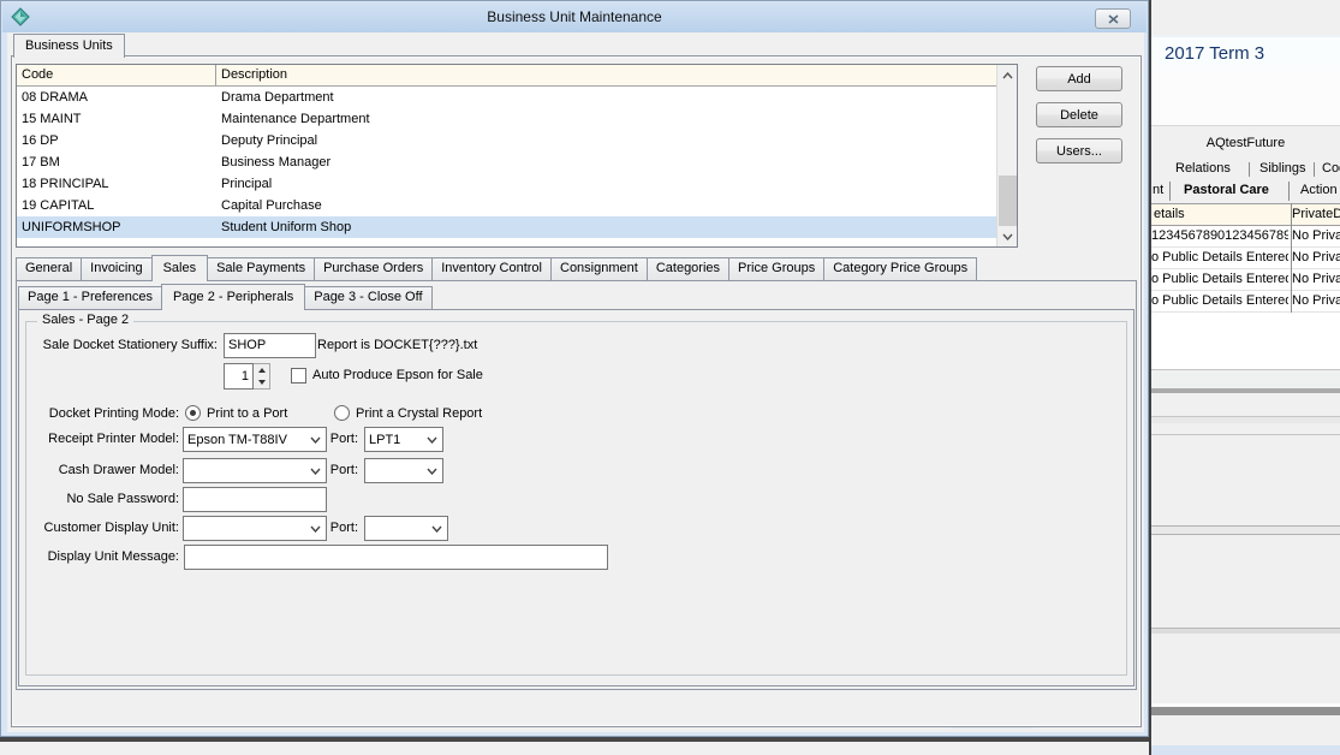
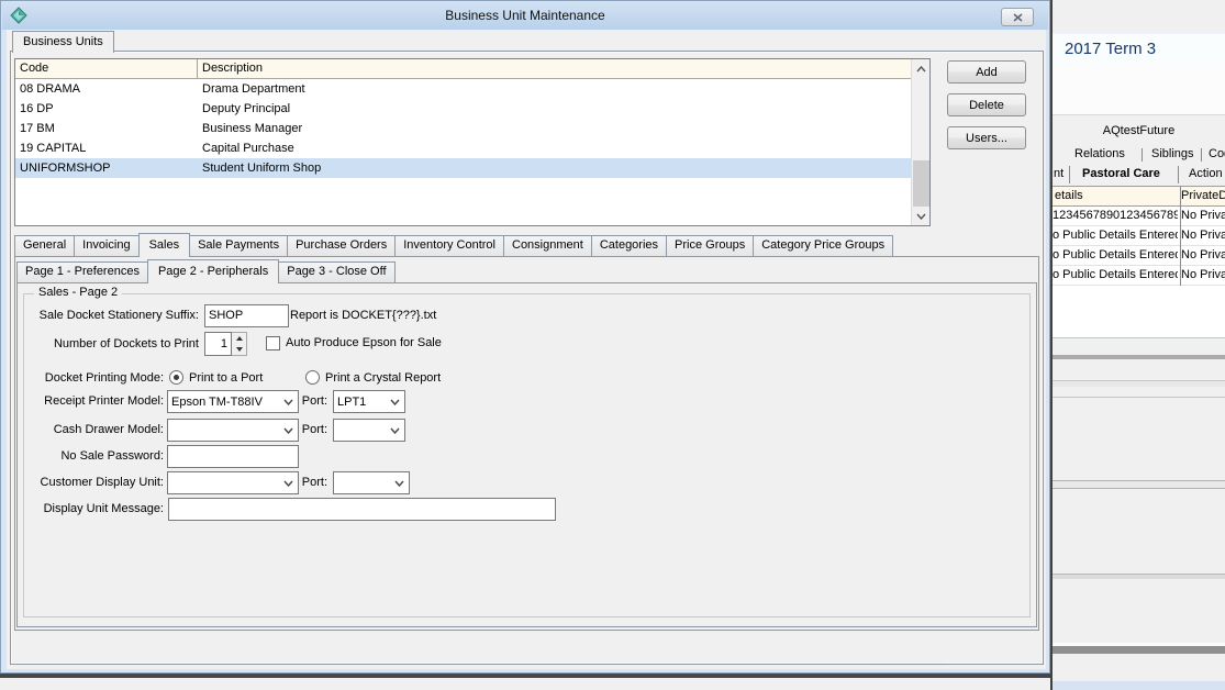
  Business Unit Maintenance
  Business Units
  Code
  Description
  08 DRAMA
  Drama Department
- 15 MAINT
- Maintenance Department
  16 DP
  Deputy Principal
  17 BM
  Business Manager
- 18 PRINCIPAL
- Principal
  19 CAPITAL
  Capital Purchase
  UNIFORMSHOP
  Student Uniform Shop
  Add
  Delete
  Users...
  General
  Invoicing
  Sales
  Sale Payments
  Purchase Orders
  Inventory Control
  Consignment
  Categories
  Price Groups
  Category Price Groups
  Page 1 - Preferences
  Page 2 - Peripherals
  Page 3 - Close Off
  Sales - Page 2
  Sale Docket Stationery Suffix:
  SHOP
  Report is DOCKET{???}.txt
+ Number of Dockets to Print
  1
  Auto Produce Epson for Sale
  Docket Printing Mode:
  Print to a Port
  Print a Crystal Report
  Receipt Printer Model:
  Epson TM-T88IV
  Port:
  LPT1
  Cash Drawer Model:
  Port:
  No Sale Password:
  Customer Display Unit:
  Port:
  Display Unit Message:
  2017 Term 3
  AQtestFuture
  Relations
  Siblings
  nt
  Pastoral Care
  Action
  etails
  PrivateD
  1234567890123456789
  No Priva
  o Public Details Entere
  No Priva
  o Public Details Entere
  No Priva
  o Public Details Entere
  No Priva
